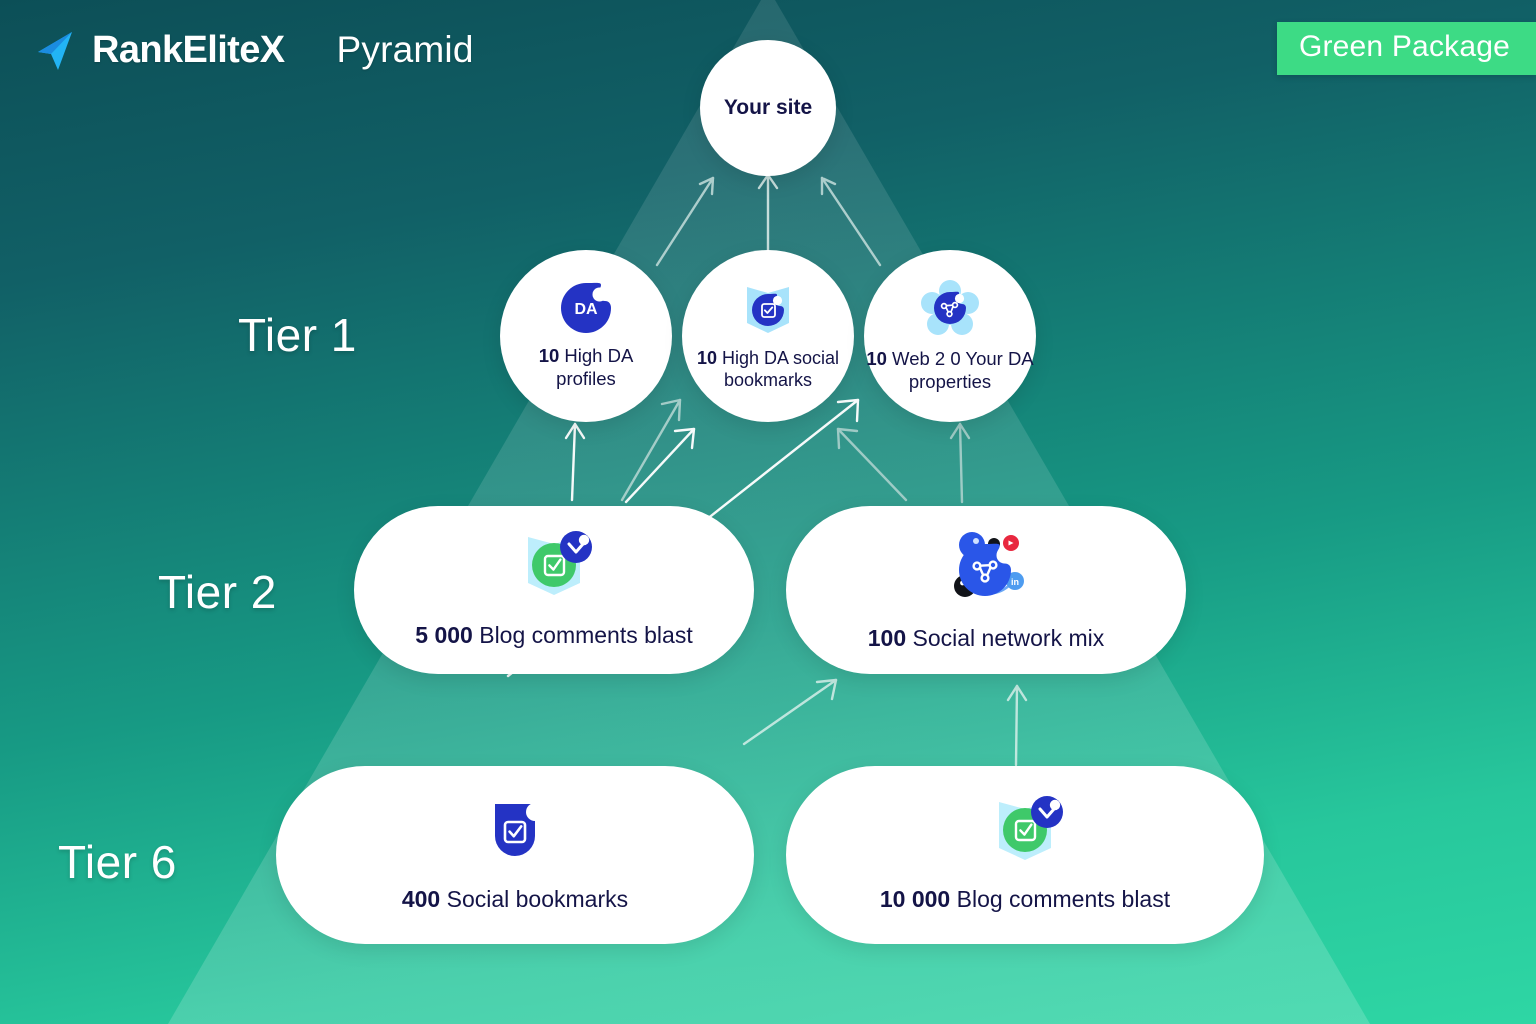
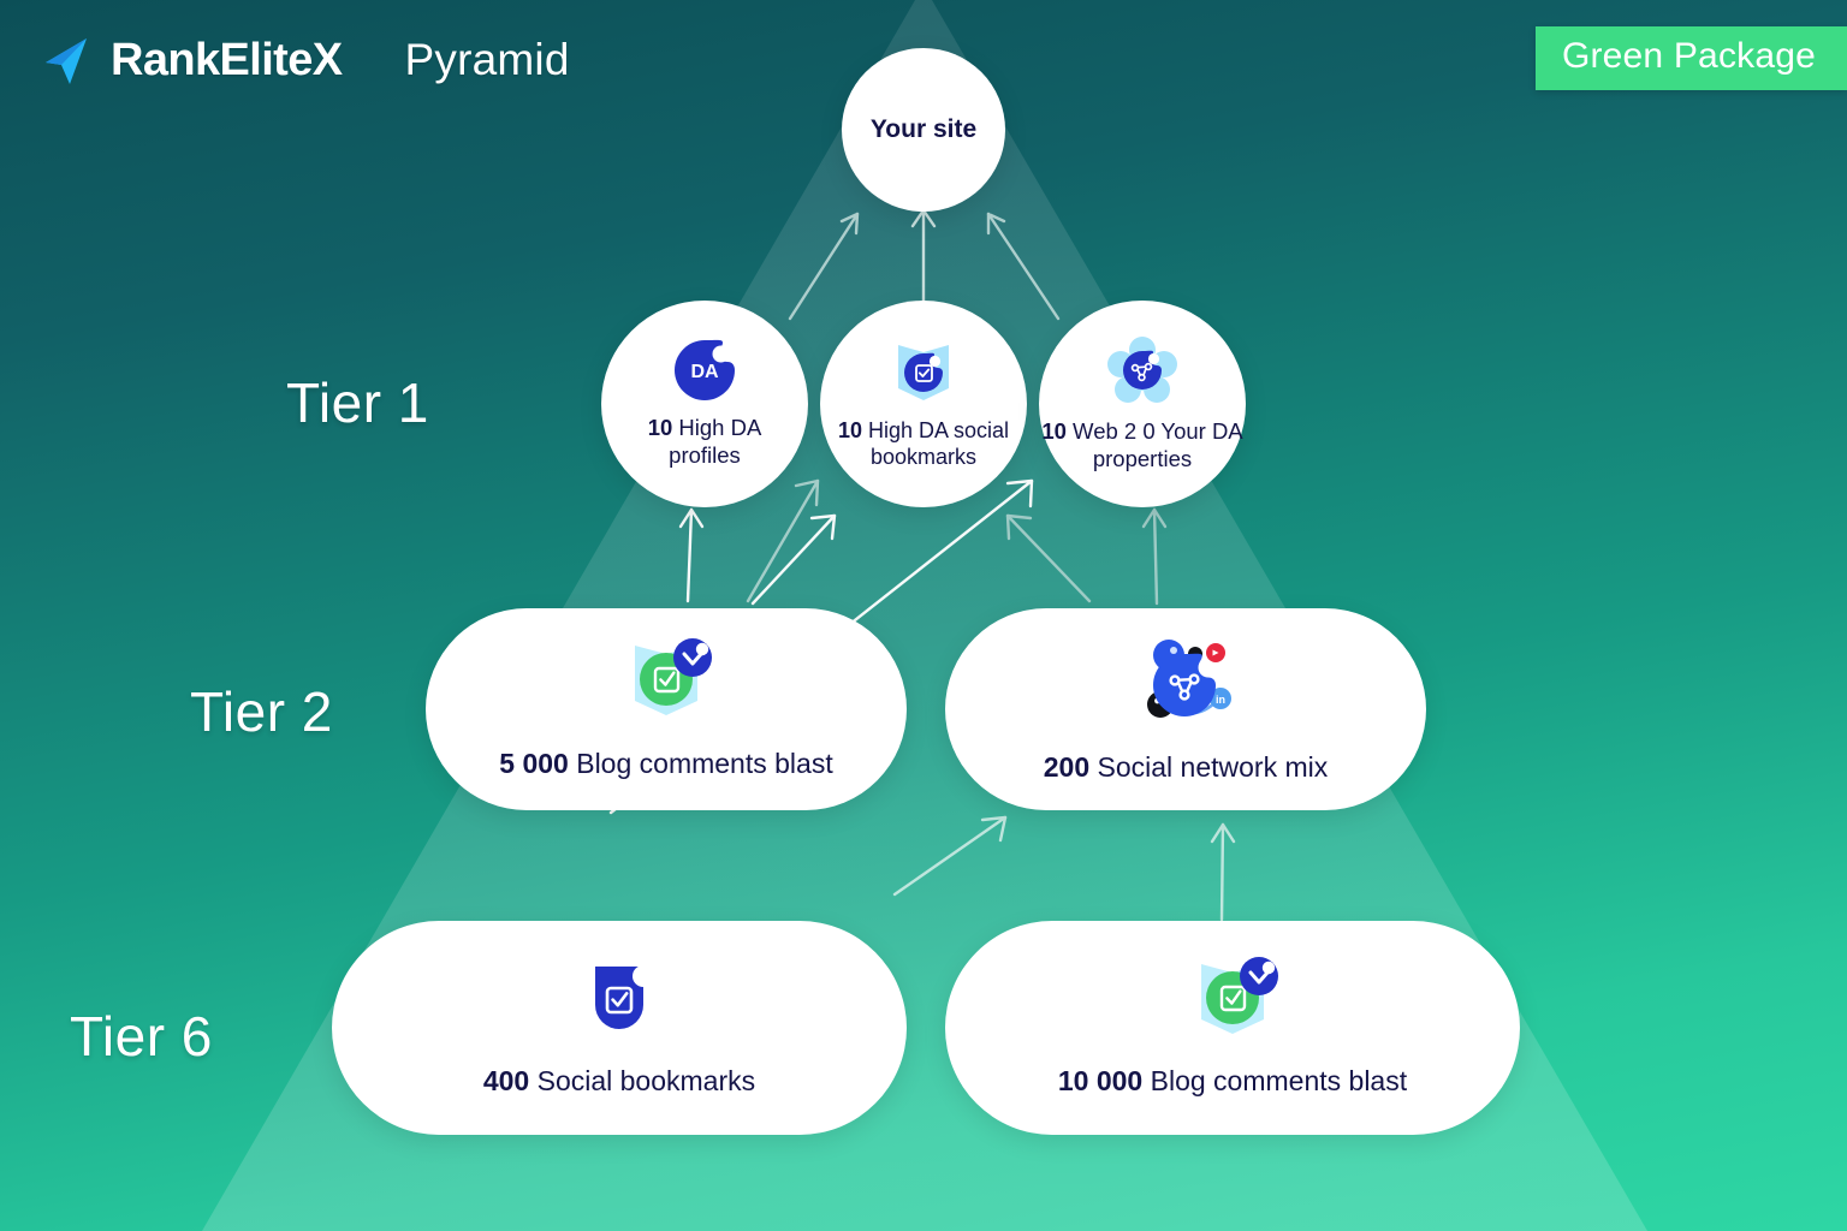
  RankEliteX
  Pyramid
  Green Package
  Tier 1
  Tier 2
  Tier 6
  Your site
  DA
  10 High DA profiles
  10 High DA social bookmarks
  10 Web 2 0 Your DA properties
  5 000 Blog comments blast
  in
- 100 Social network mix
+ 200 Social network mix
  400 Social bookmarks
  10 000 Blog comments blast
